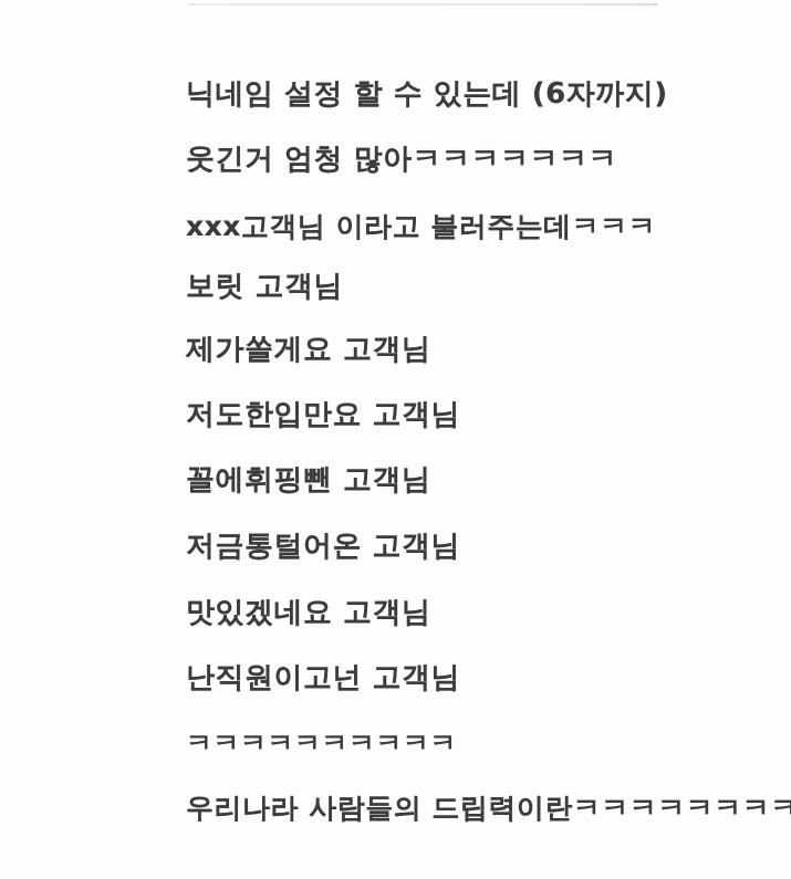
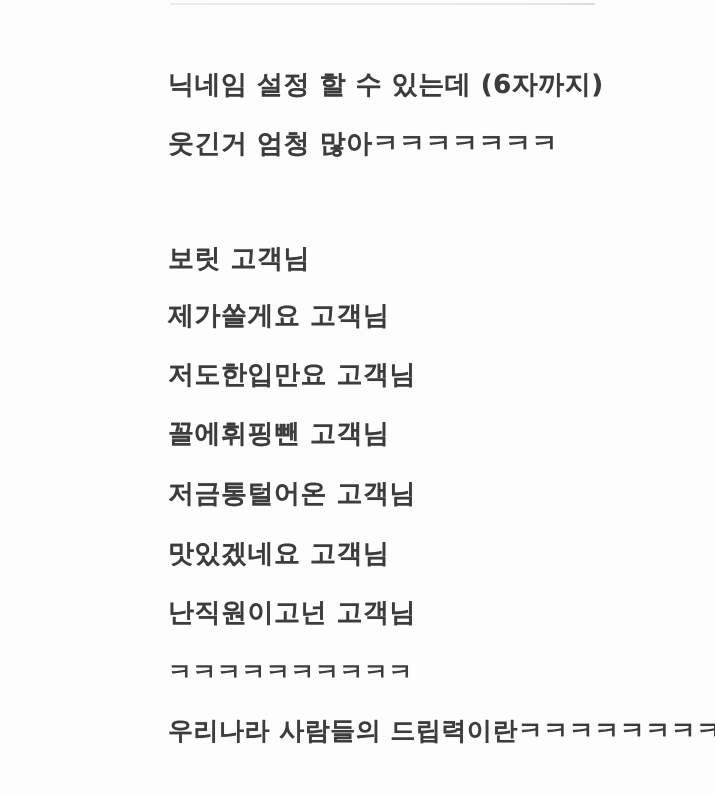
  닉네임 설정 할 수 있는데 (6자까지)
  웃긴거 엄청 많아ㅋㅋㅋㅋㅋㅋㅋ
- xxx고객님 이라고 불러주는데ㅋㅋㅋ
  보릿 고객님
  제가쏠게요 고객님
  저도한입만요 고객님
  꼴에휘핑뺀 고객님
  저금통털어온 고객님
  맛있겠네요 고객님
  난직원이고넌 고객님
  ㅋㅋㅋㅋㅋㅋㅋㅋㅋㅋ
  우리나라 사람들의 드립력이란ㅋㅋㅋㅋㅋㅋㅋㅋ
